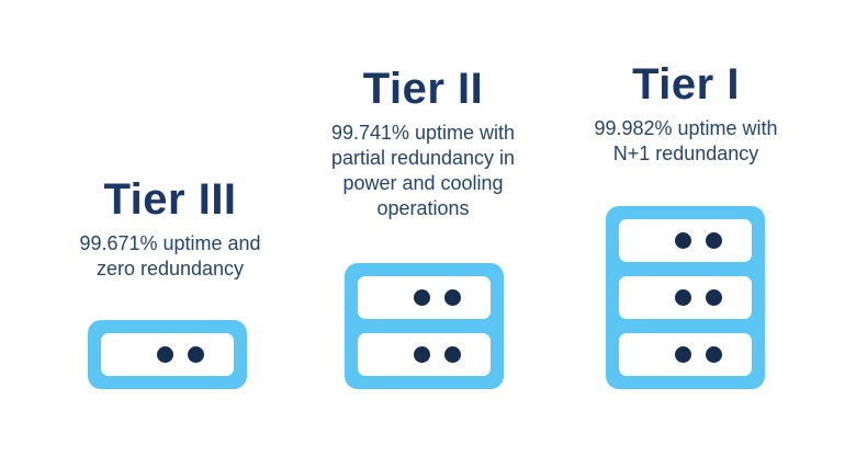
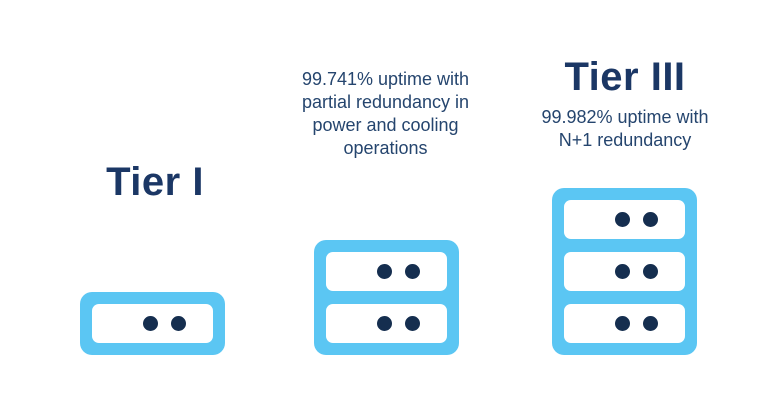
- Tier III
+ Tier I
- 99.671% uptime and
- zero redundancy
- Tier II
  99.741% uptime with
  partial redundancy in
  power and cooling
  operations
- Tier I
+ Tier III
  99.982% uptime with
  N+1 redundancy
